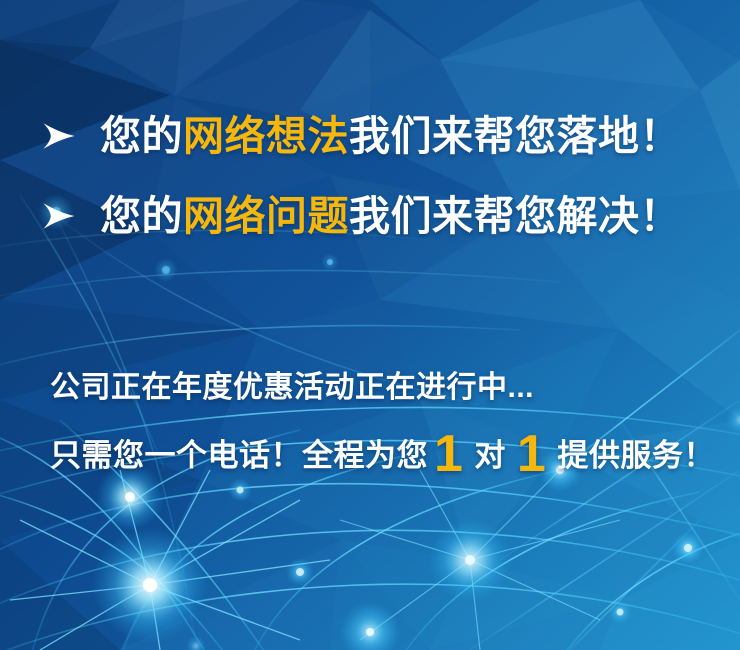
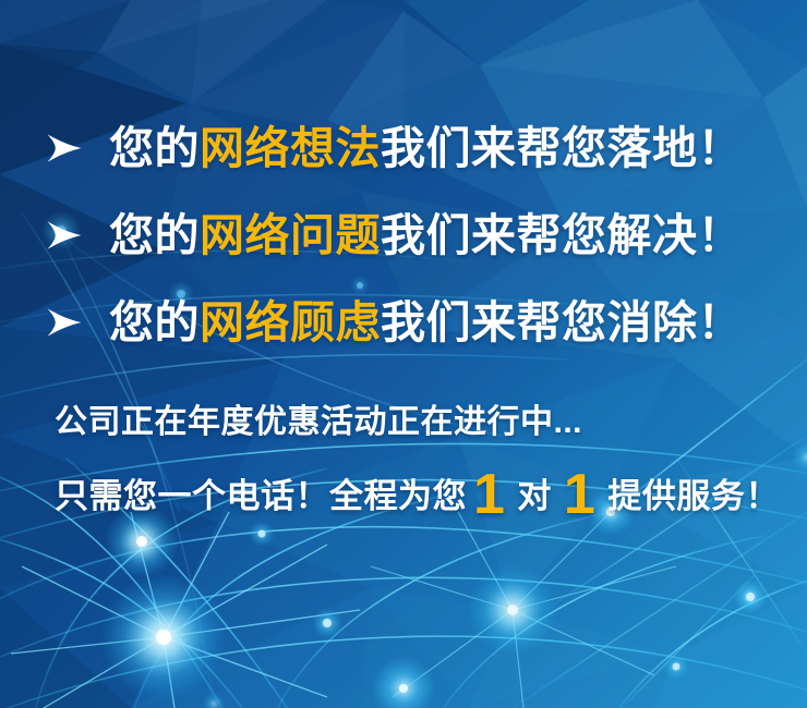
  您的网络想法我们来帮您落地！
  您的网络问题我们来帮您解决！
+ 您的网络顾虑我们来帮您消除！
  公司正在年度优惠活动正在进行中...
  只需您一个电话！全程为您 1 对 1 提供服务！
